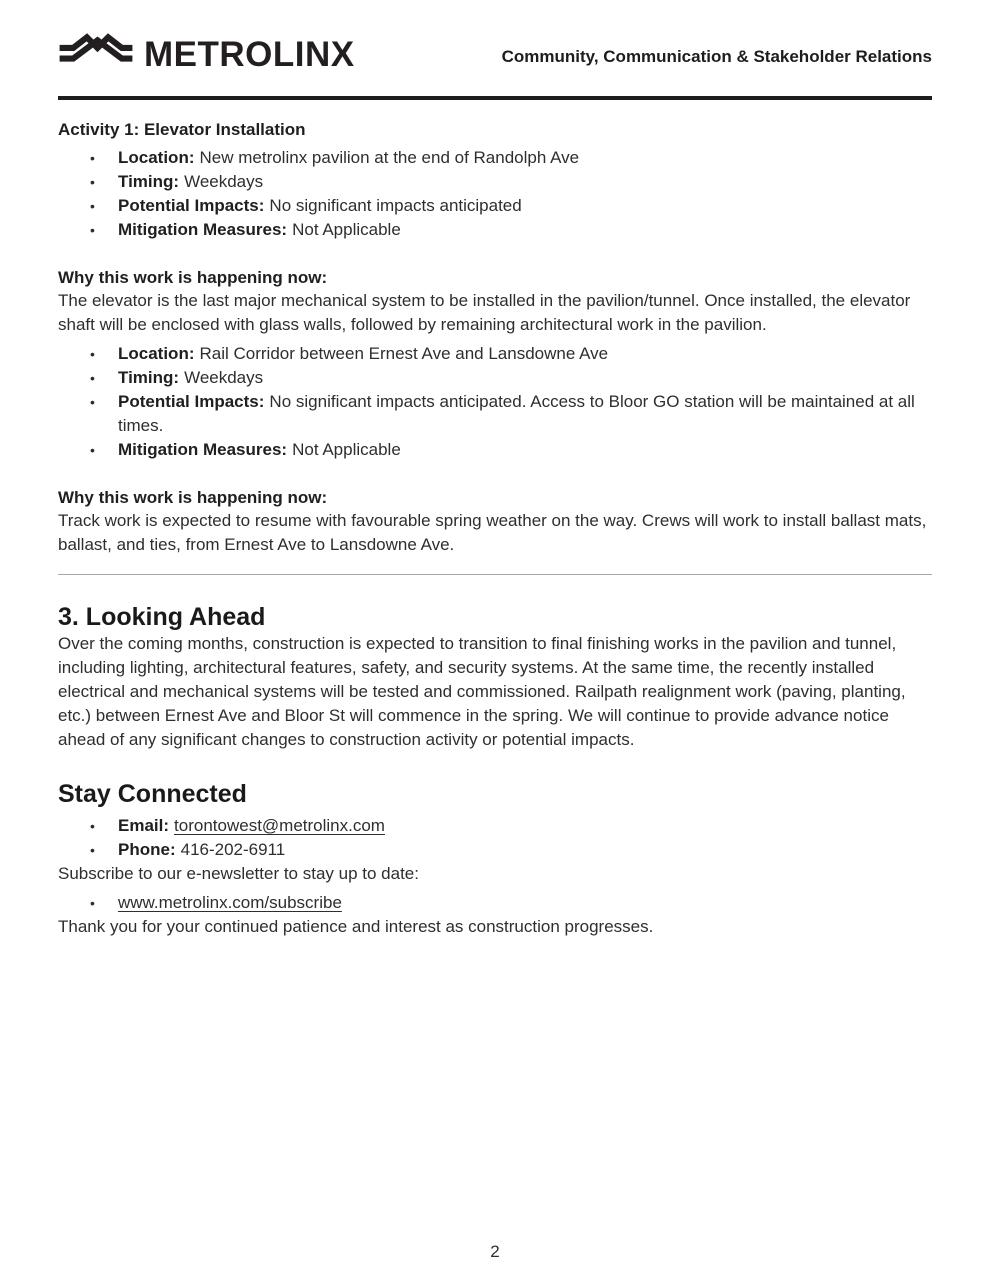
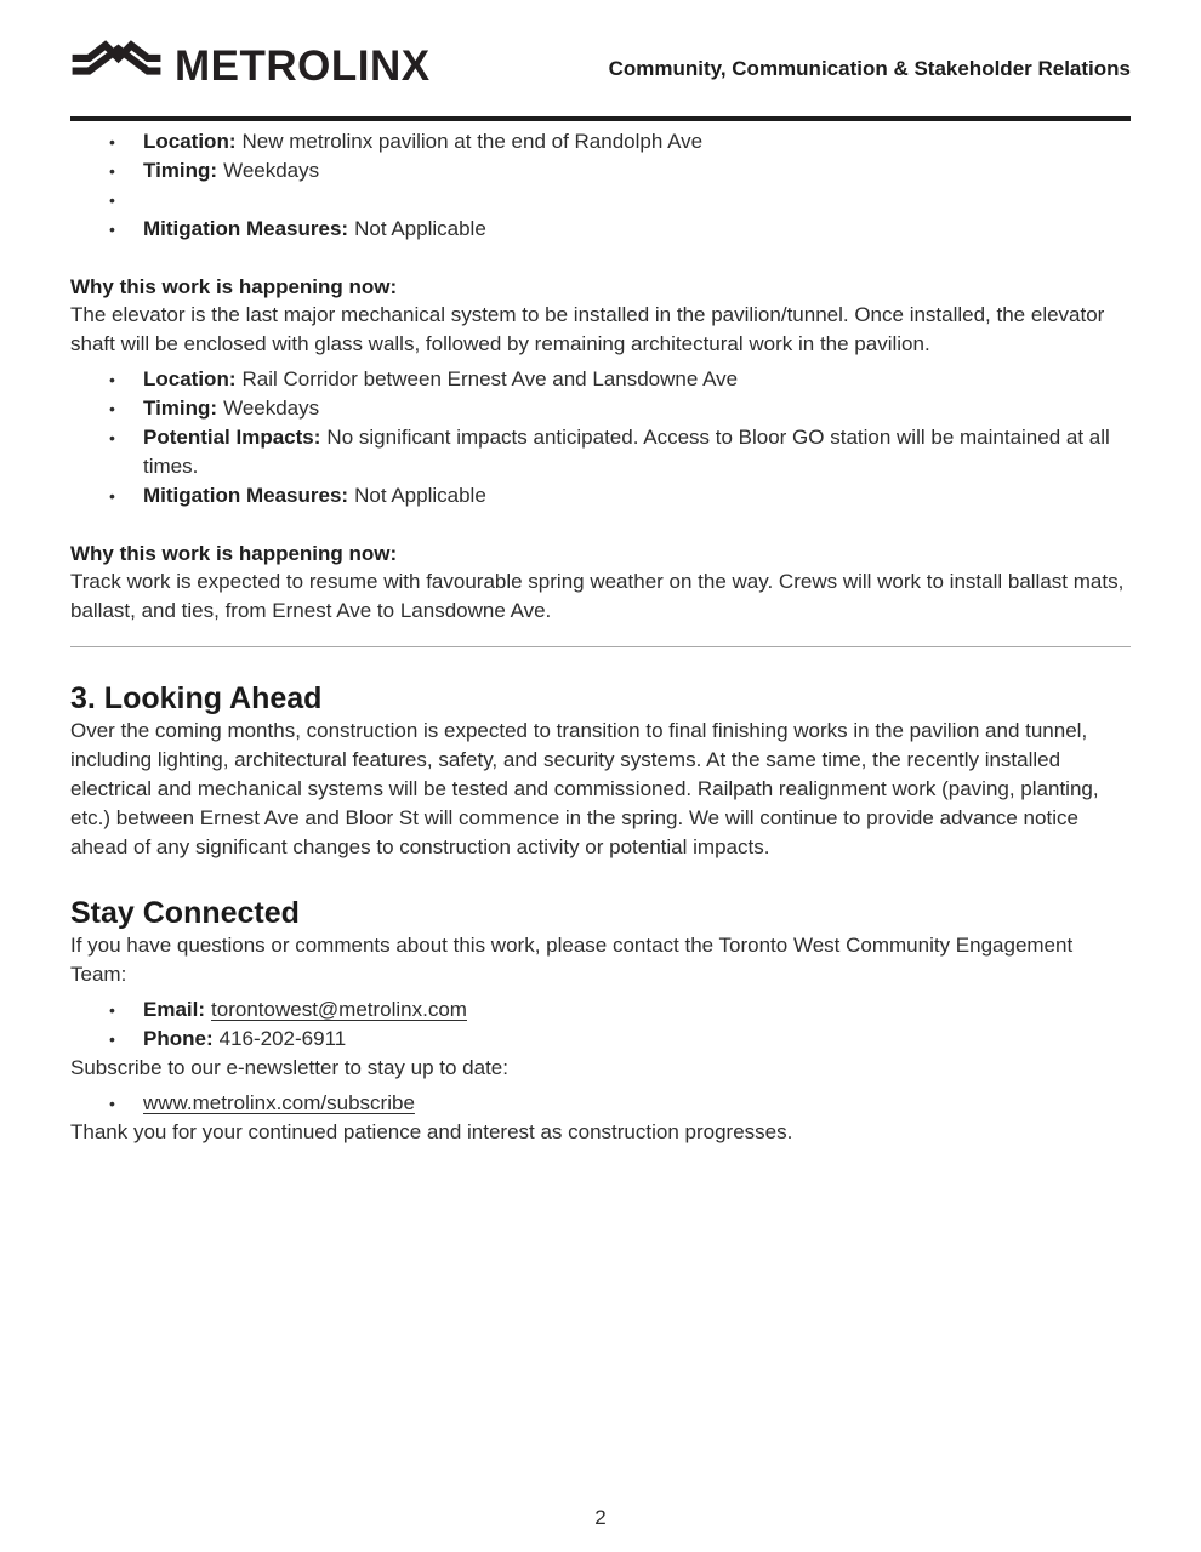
  METROLINX
  Community, Communication & Stakeholder Relations
- Activity 1: Elevator Installation
  •
  Location: New metrolinx pavilion at the end of Randolph Ave
  •
  Timing: Weekdays
  •
- Potential Impacts: No significant impacts anticipated
  •
  Mitigation Measures: Not Applicable
  Why this work is happening now:
  The elevator is the last major mechanical system to be installed in the pavilion/tunnel. Once installed, the elevator shaft will be enclosed with glass walls, followed by remaining architectural work in the pavilion.
  •
  Location: Rail Corridor between Ernest Ave and Lansdowne Ave
  •
  Timing: Weekdays
  •
  Potential Impacts: No significant impacts anticipated. Access to Bloor GO station will be maintained at all times.
  •
  Mitigation Measures: Not Applicable
  Why this work is happening now:
  Track work is expected to resume with favourable spring weather on the way. Crews will work to install ballast mats, ballast, and ties, from Ernest Ave to Lansdowne Ave.
  3. Looking Ahead
  Over the coming months, construction is expected to transition to final finishing works in the pavilion and tunnel, including lighting, architectural features, safety, and security systems. At the same time, the recently installed electrical and mechanical systems will be tested and commissioned. Railpath realignment work (paving, planting, etc.) between Ernest Ave and Bloor St will commence in the spring. We will continue to provide advance notice ahead of any significant changes to construction activity or potential impacts.
  Stay Connected
+ If you have questions or comments about this work, please contact the Toronto West Community Engagement Team:
  •
  Email: torontowest@metrolinx.com
  •
  Phone: 416-202-6911
  Subscribe to our e-newsletter to stay up to date:
  •
  www.metrolinx.com/subscribe
  Thank you for your continued patience and interest as construction progresses.
  2
